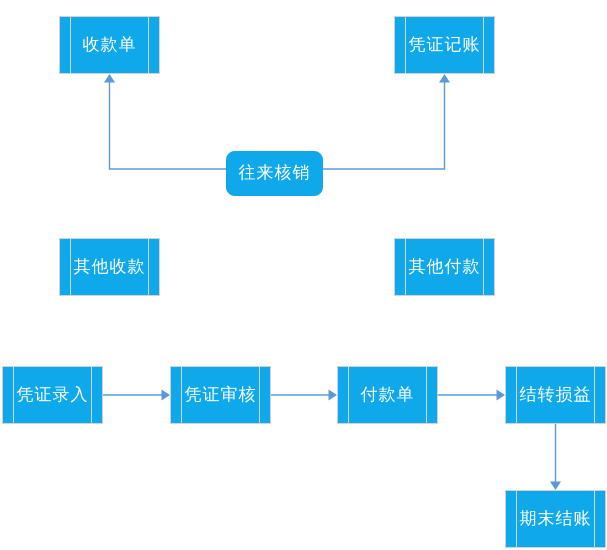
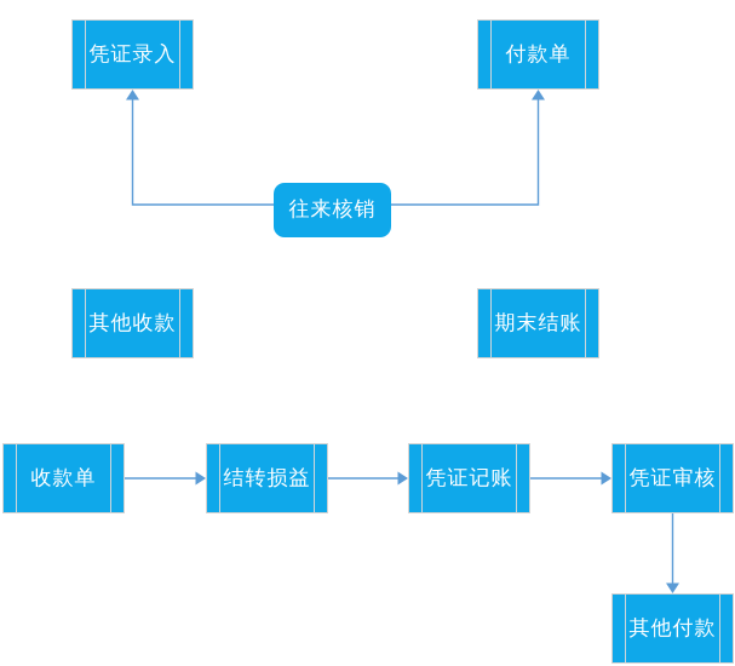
- 收款单
+ 凭证录入
- 凭证记账
+ 付款单
  往来核销
  其他收款
- 其他付款
+ 期末结账
- 凭证录入
+ 收款单
- 凭证审核
+ 结转损益
- 付款单
+ 凭证记账
- 结转损益
+ 凭证审核
- 期末结账
+ 其他付款
